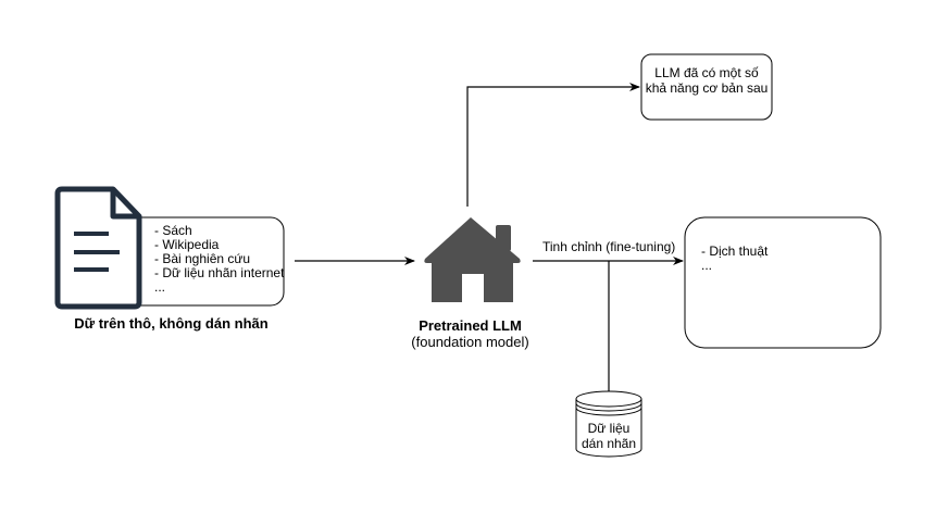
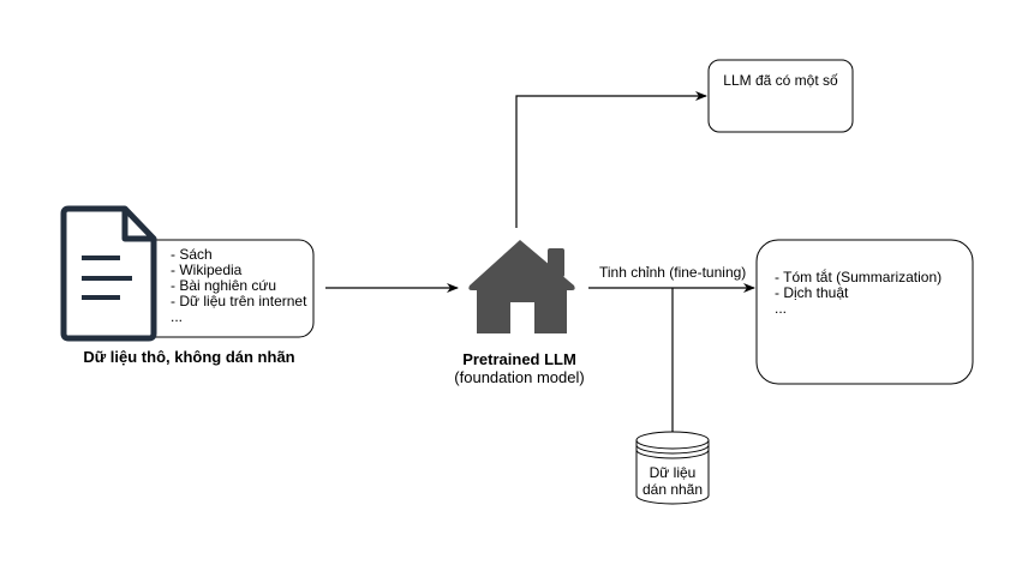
  - Sách
  - Wikipedia
  - Bài nghiên cứu
- - Dữ liệu nhãn internet
+ - Dữ liệu trên internet
  ...
- Dữ trên thô, không dán nhãn
+ Dữ liệu thô, không dán nhãn
  Pretrained LLM
  (foundation model)
  LLM đã có một số
- khả năng cơ bản sau
  Tinh chỉnh (fine-tuning)
+ - Tóm tắt (Summarization)
  - Dịch thuật
  ...
  Dữ liệu
  dán nhãn
